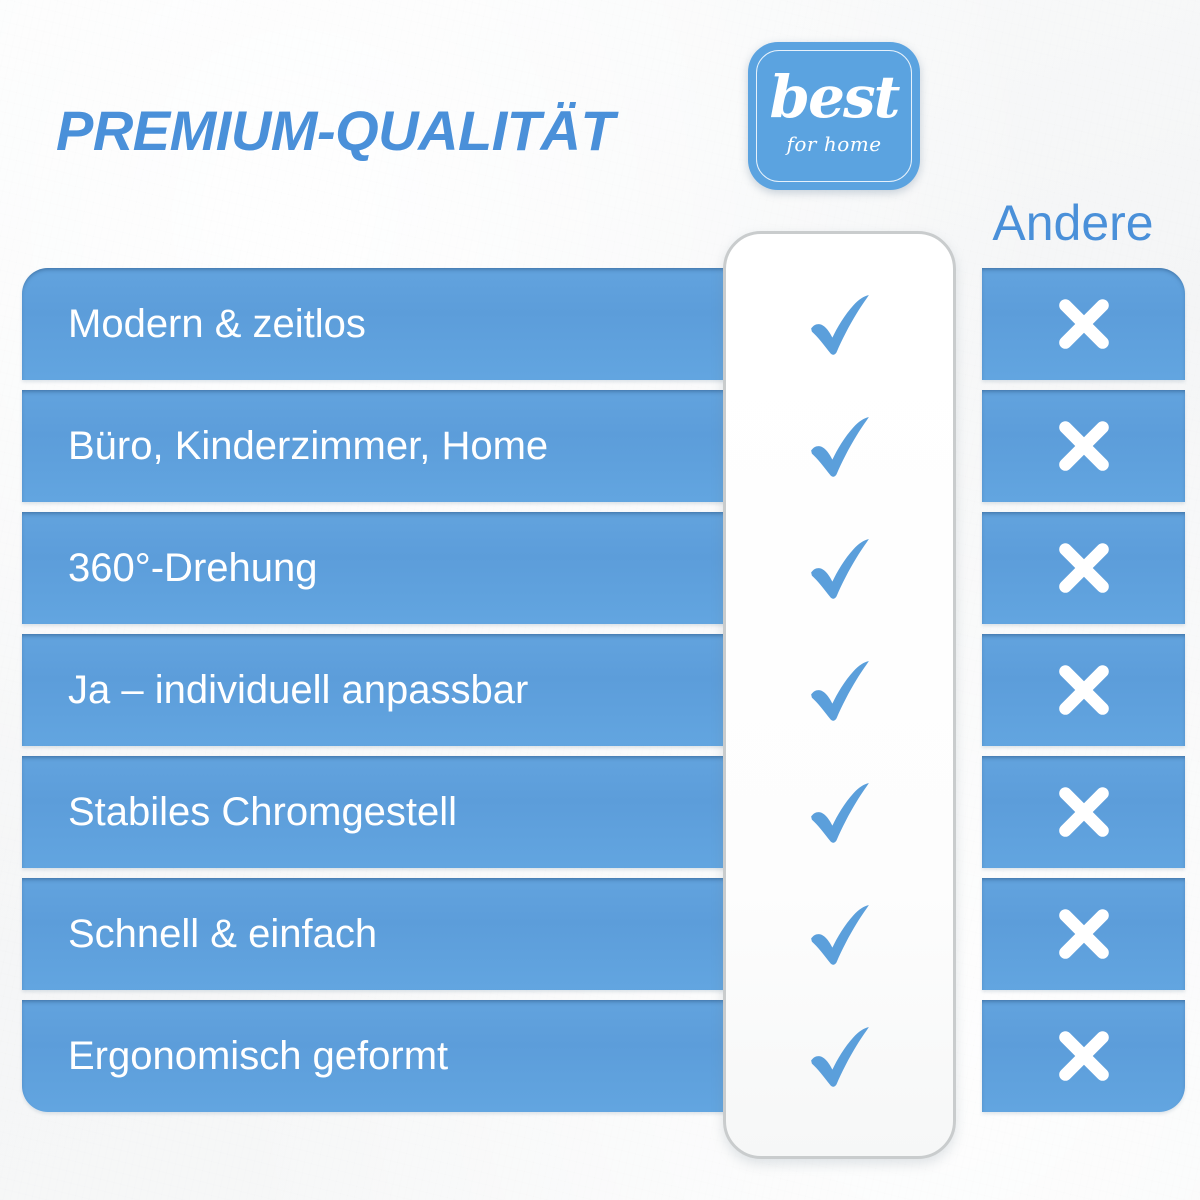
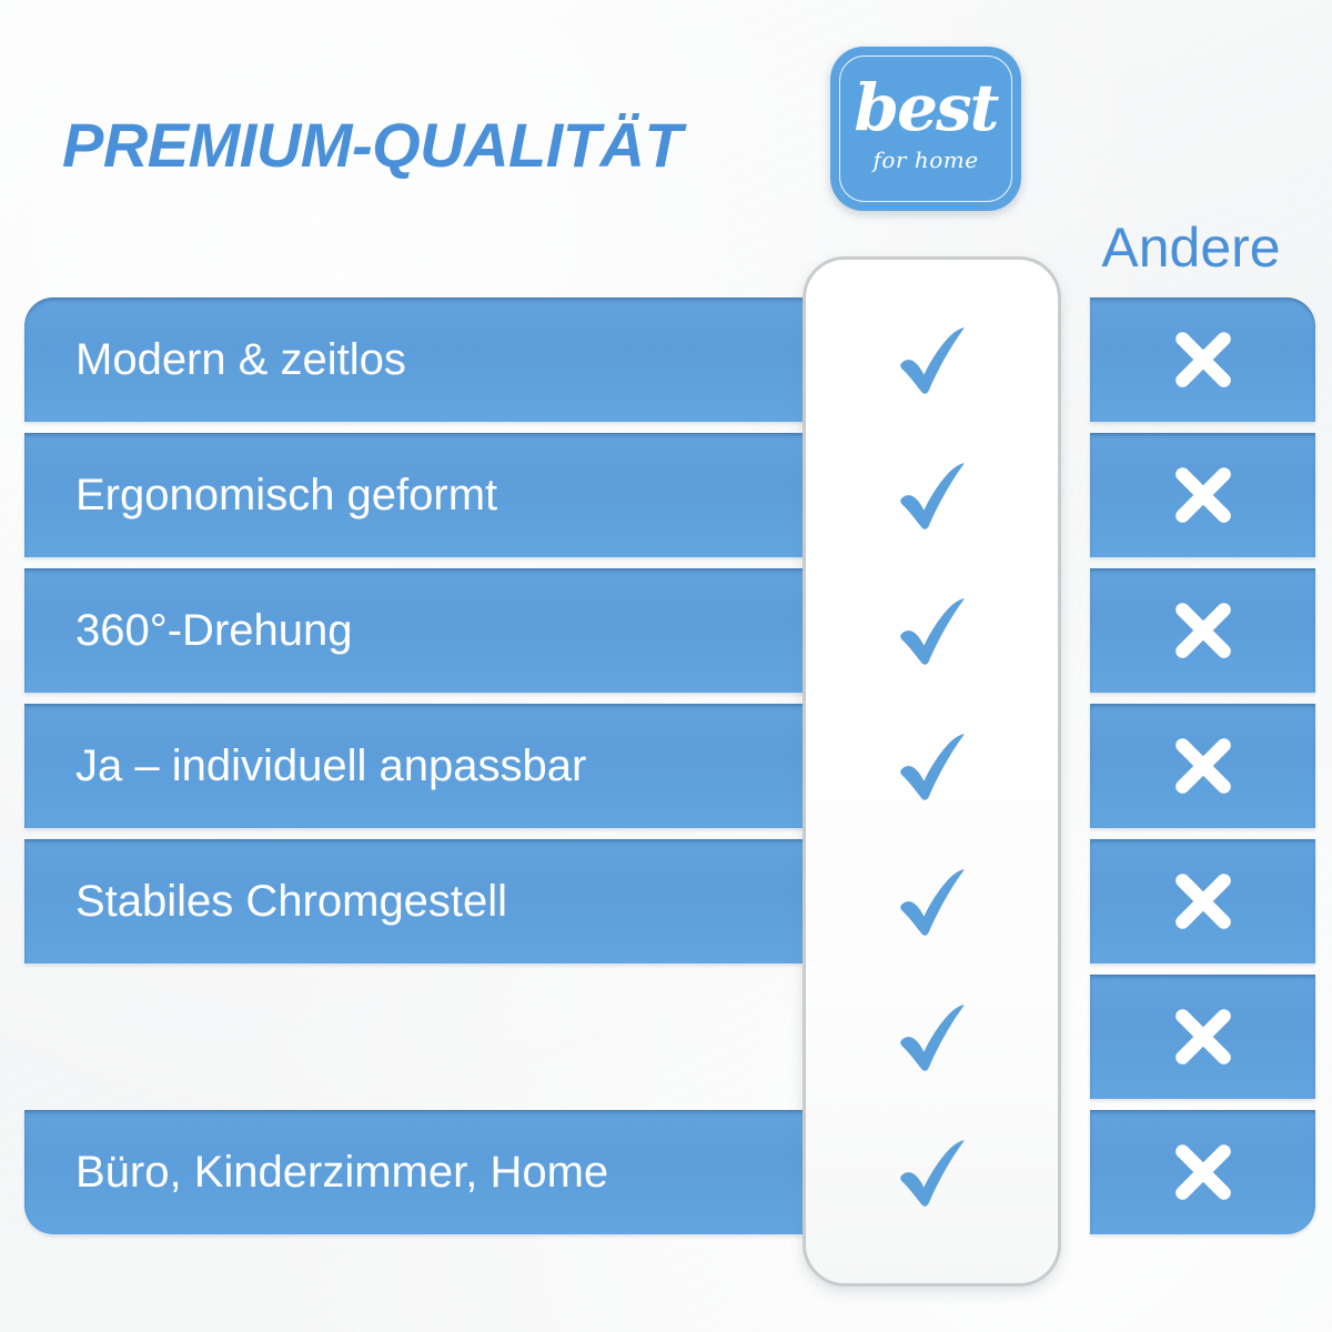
  PREMIUM-QUALITÄT
  best
  for home
  Andere
  Modern & zeitlos
- Büro, Kinderzimmer, Home
+ Ergonomisch geformt
  360°-Drehung
  Ja – individuell anpassbar
  Stabiles Chromgestell
- Schnell & einfach
- Ergonomisch geformt
+ Büro, Kinderzimmer, Home
